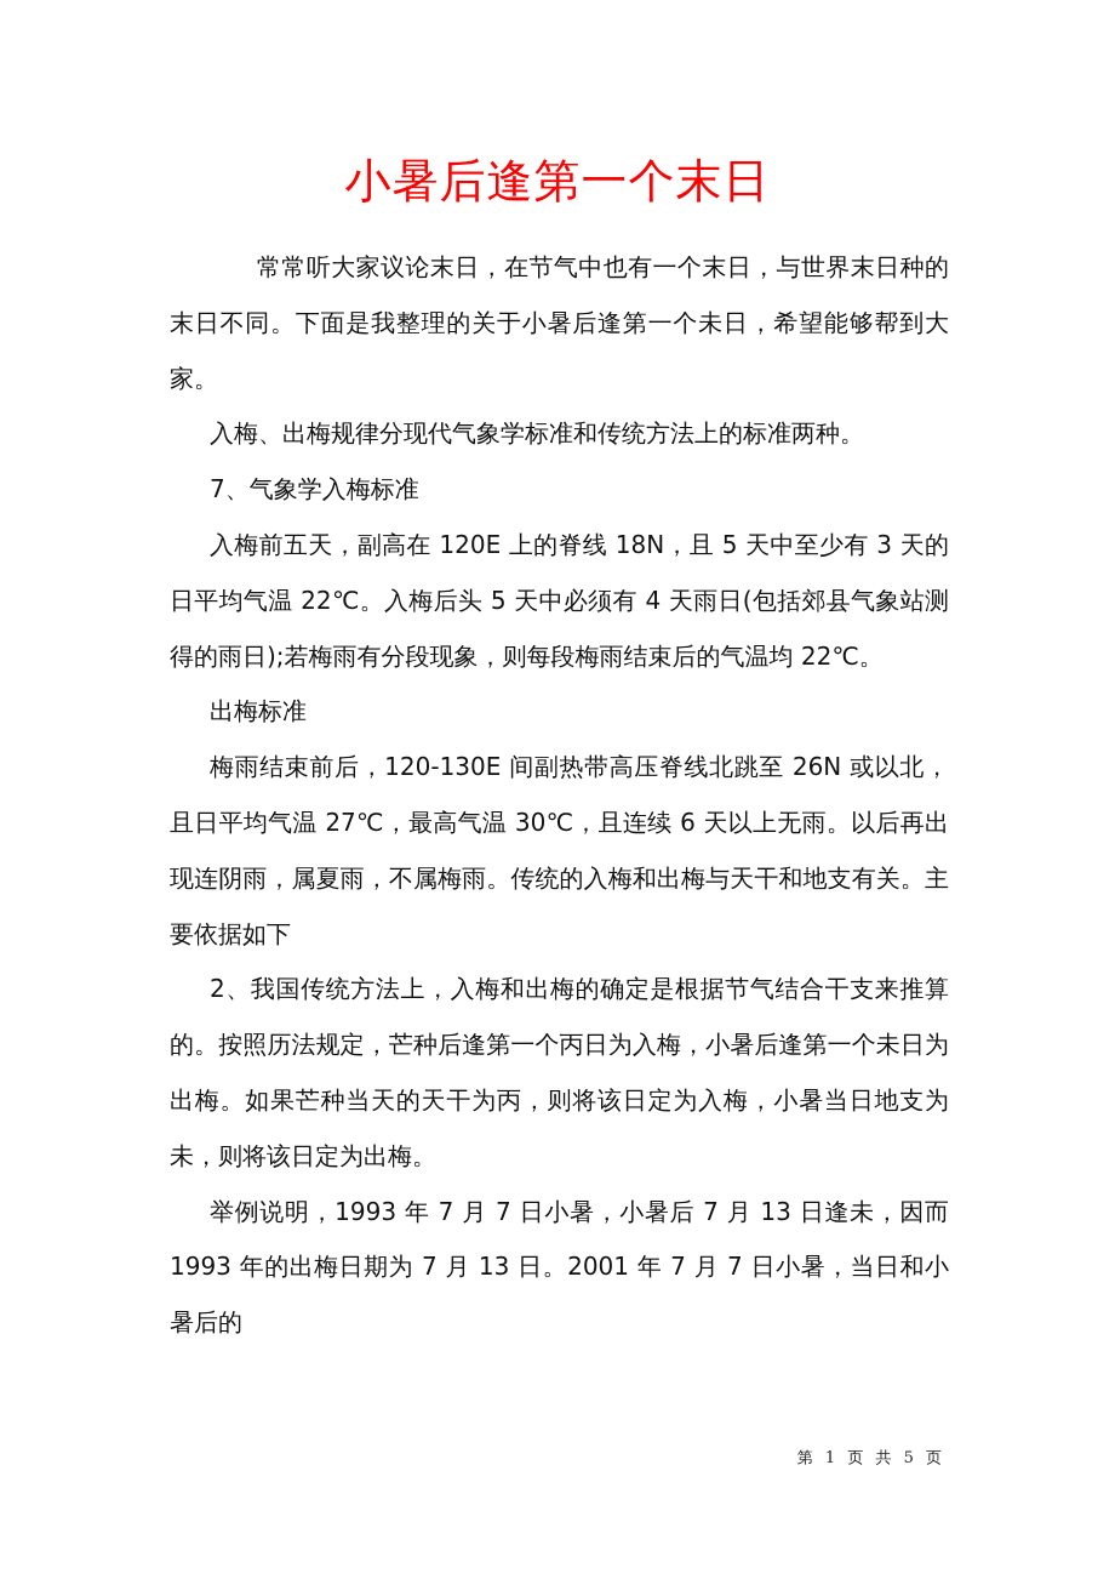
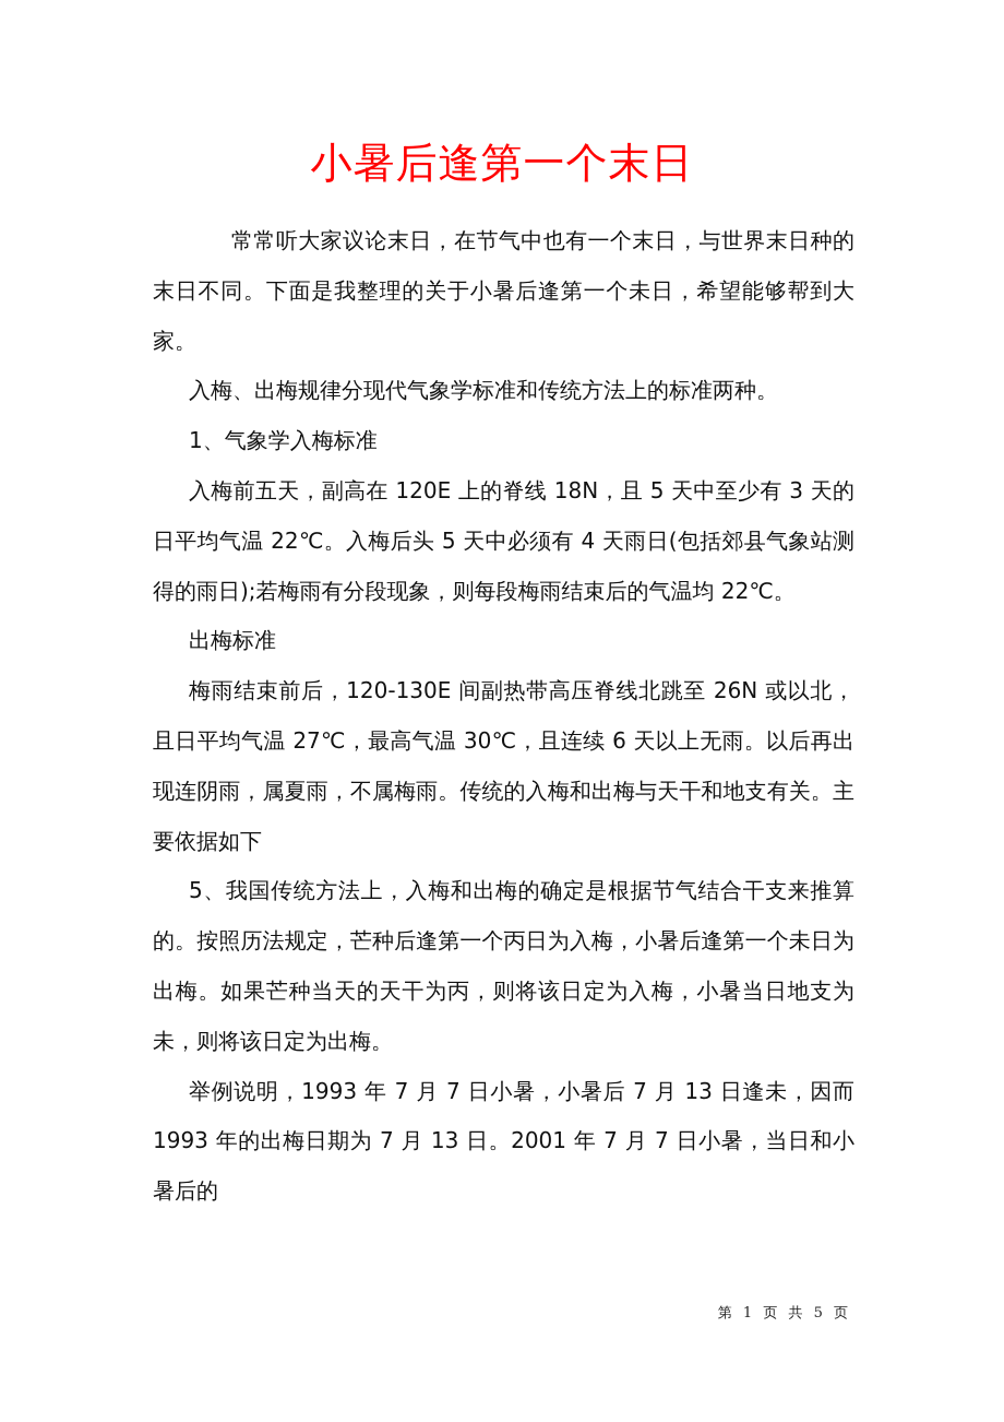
  小暑后逢第一个末日
  常常听大家议论末日，在节气中也有一个末日，与世界末日种的末日不同。下面是我整理的关于小暑后逢第一个未日，希望能够帮到大家。
  入梅、出梅规律分现代气象学标准和传统方法上的标准两种。
- 7、气象学入梅标准
+ 1、气象学入梅标准
  入梅前五天，副高在 120E 上的脊线 18N，且 5 天中至少有 3 天的日平均气温 22℃。入梅后头 5 天中必须有 4 天雨日(包括郊县气象站测得的雨日);若梅雨有分段现象，则每段梅雨结束后的气温均 22℃。
  出梅标准
  梅雨结束前后，120-130E 间副热带高压脊线北跳至 26N 或以北，且日平均气温 27℃，最高气温 30℃，且连续 6 天以上无雨。以后再出现连阴雨，属夏雨，不属梅雨。传统的入梅和出梅与天干和地支有关。主要依据如下
- 2、我国传统方法上，入梅和出梅的确定是根据节气结合干支来推算的。按照历法规定，芒种后逢第一个丙日为入梅，小暑后逢第一个未日为出梅。如果芒种当天的天干为丙，则将该日定为入梅，小暑当日地支为未，则将该日定为出梅。
+ 5、我国传统方法上，入梅和出梅的确定是根据节气结合干支来推算的。按照历法规定，芒种后逢第一个丙日为入梅，小暑后逢第一个未日为出梅。如果芒种当天的天干为丙，则将该日定为入梅，小暑当日地支为未，则将该日定为出梅。
  举例说明，1993 年 7 月 7 日小暑，小暑后 7 月 13 日逢未，因而 1993 年的出梅日期为 7 月 13 日。2001 年 7 月 7 日小暑，当日和小暑后的
  第 1 页 共 5 页
